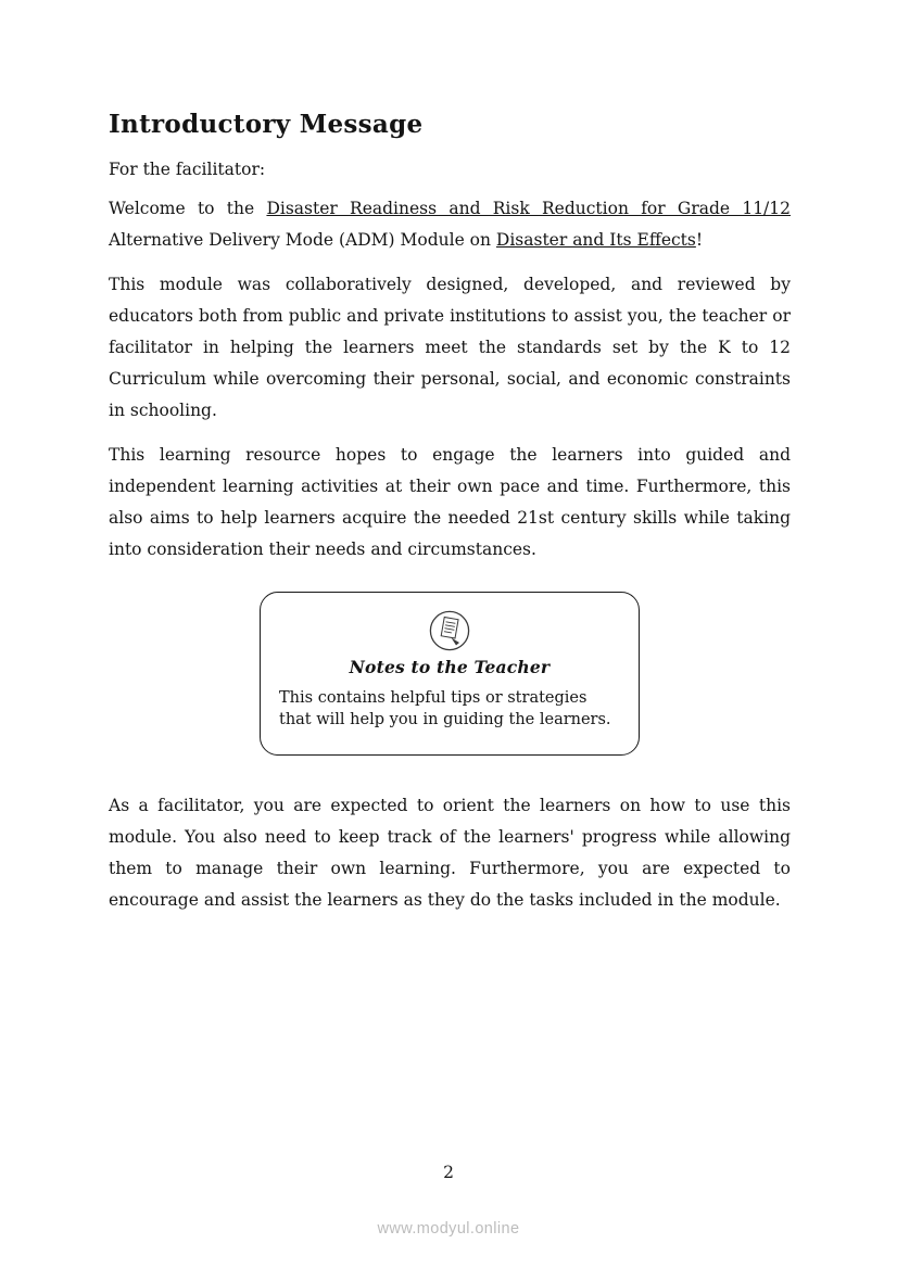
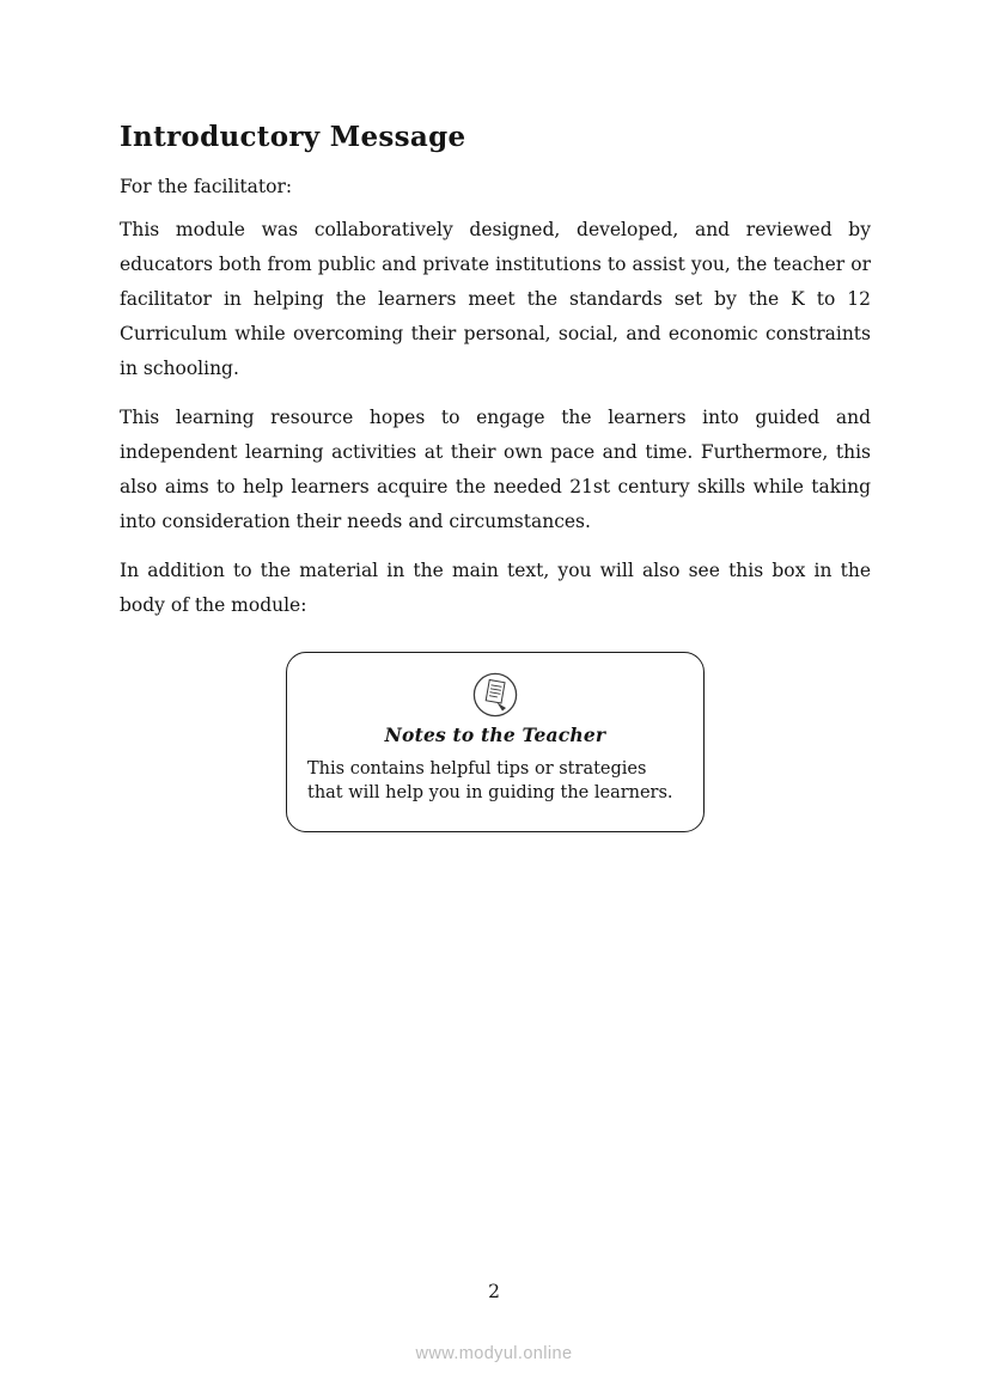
  Introductory Message
  For the facilitator:
- Welcome to the Disaster Readiness and Risk Reduction for Grade 11/12 Alternative Delivery Mode (ADM) Module on Disaster and Its Effects!
  This module was collaboratively designed, developed, and reviewed by educators both from public and private institutions to assist you, the teacher or facilitator in helping the learners meet the standards set by the K to 12 Curriculum while overcoming their personal, social, and economic constraints in schooling.
  This learning resource hopes to engage the learners into guided and independent learning activities at their own pace and time. Furthermore, this also aims to help learners acquire the needed 21st century skills while taking into consideration their needs and circumstances.
+ In addition to the material in the main text, you will also see this box in the body of the module:
  Notes to the Teacher
  This contains helpful tips or strategies that will help you in guiding the learners.
- As a facilitator, you are expected to orient the learners on how to use this module. You also need to keep track of the learners' progress while allowing them to manage their own learning. Furthermore, you are expected to encourage and assist the learners as they do the tasks included in the module.
  2
  www.modyul.online
